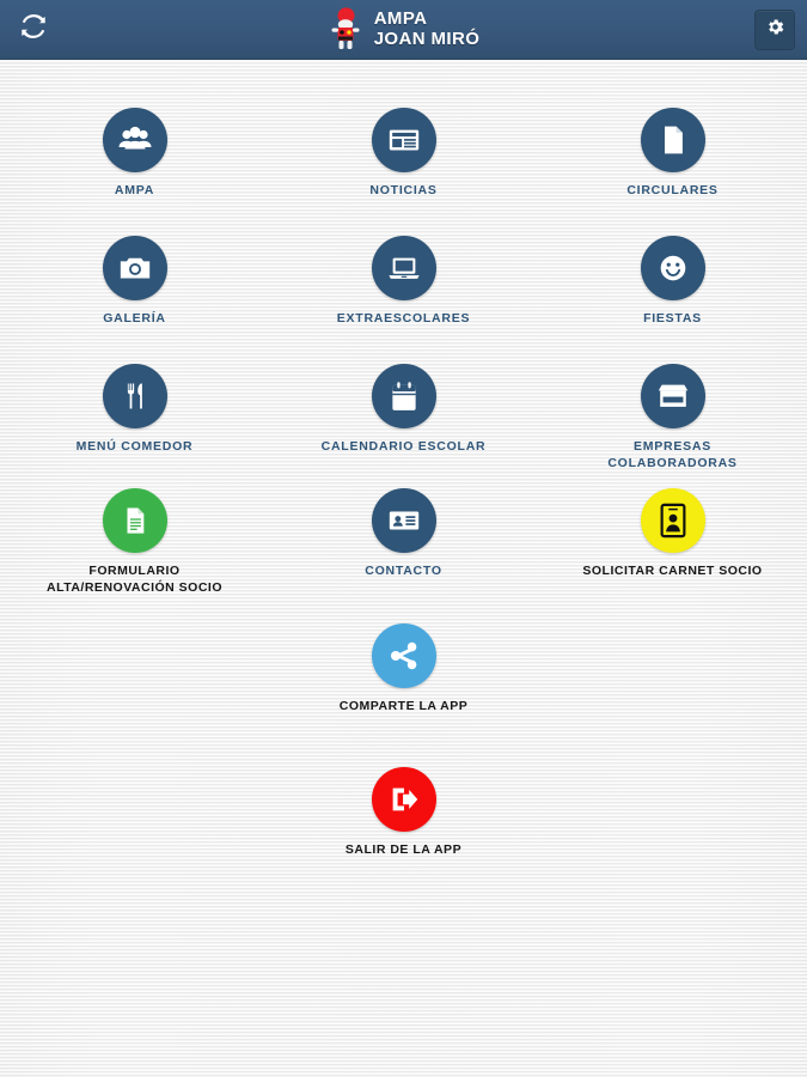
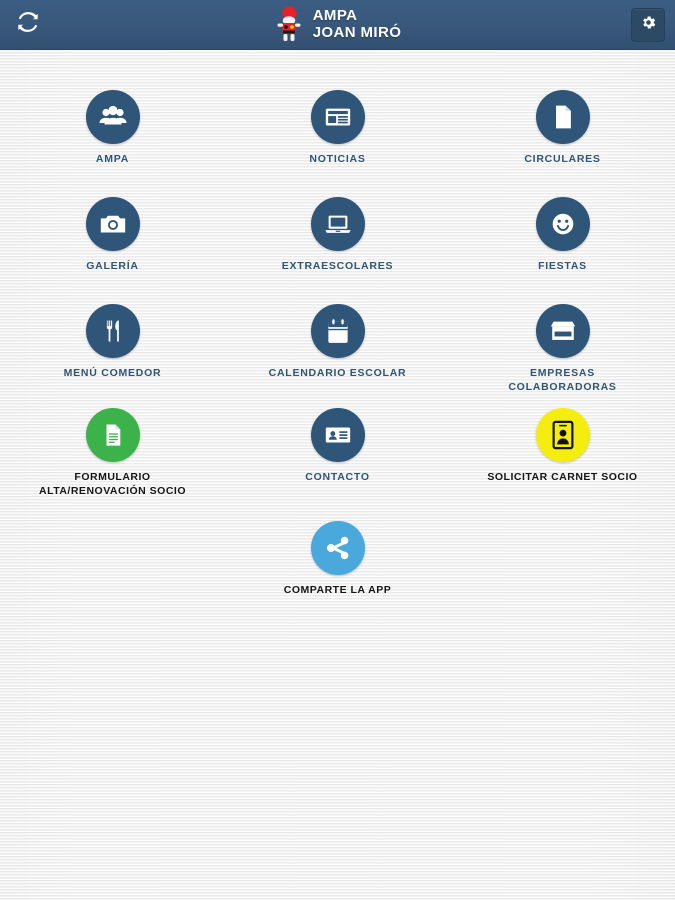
  AMPA
  JOAN MIRÓ
  AMPA
  NOTICIAS
  CIRCULARES
  GALERÍA
  EXTRAESCOLARES
  FIESTAS
  MENÚ COMEDOR
  CALENDARIO ESCOLAR
  EMPRESAS
  COLABORADORAS
  FORMULARIO
  ALTA/RENOVACIÓN SOCIO
  CONTACTO
  SOLICITAR CARNET SOCIO
  COMPARTE LA APP
- SALIR DE LA APP
